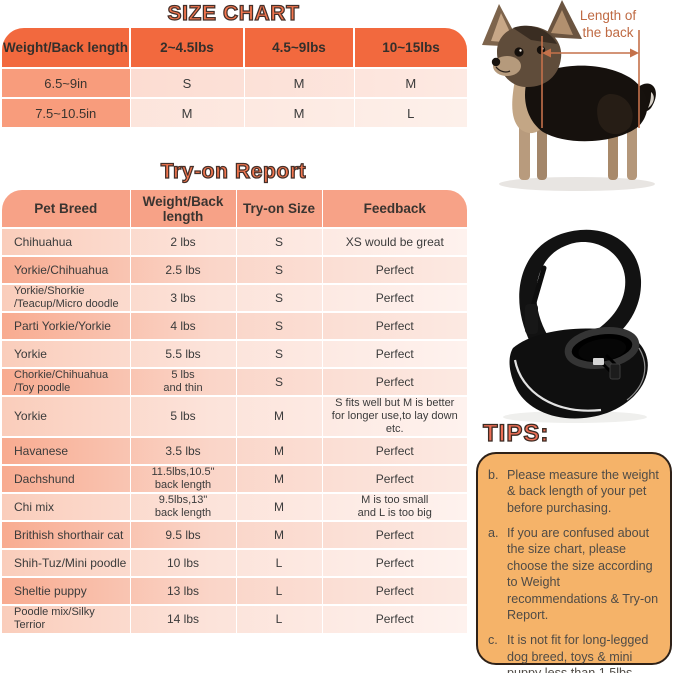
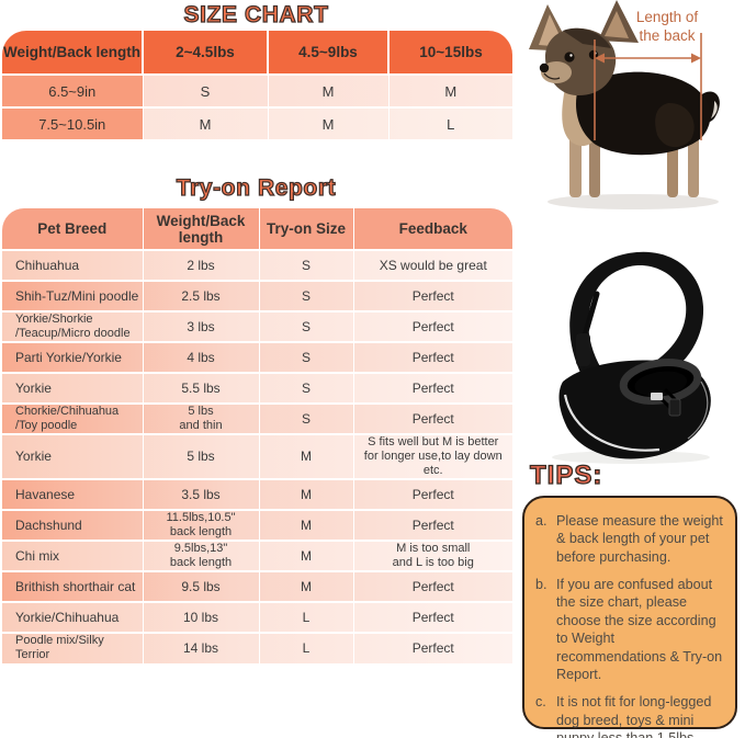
  SIZE CHART
  Weight/Back length	2~4.5lbs	4.5~9lbs	10~15lbs
  6.5~9in	S	M	M
  7.5~10.5in	M	M	L
  Try-on Report
  Pet Breed	Weight/Back length	Try-on Size	Feedback
  Chihuahua	2 lbs	S	XS would be great
- Yorkie/Chihuahua	2.5 lbs	S	Perfect
+ Shih-Tuz/Mini poodle	2.5 lbs	S	Perfect
  Yorkie/Shorkie /Teacup/Micro doodle	3 lbs	S	Perfect
  Parti Yorkie/Yorkie	4 lbs	S	Perfect
  Yorkie	5.5 lbs	S	Perfect
  Chorkie/Chihuahua /Toy poodle	5 lbs and thin	S	Perfect
  Yorkie	5 lbs	M	S fits well but M is better for longer use,to lay down etc.
  Havanese	3.5 lbs	M	Perfect
  Dachshund	11.5lbs,10.5" back length	M	Perfect
  Chi mix	9.5lbs,13" back length	M	M is too small and L is too big
  Brithish shorthair cat	9.5 lbs	M	Perfect
- Shih-Tuz/Mini poodle	10 lbs	L	Perfect
+ Yorkie/Chihuahua	10 lbs	L	Perfect
- Sheltie puppy	13 lbs	L	Perfect
  Poodle mix/Silky Terrior	14 lbs	L	Perfect
  Length of the back
  TIPS:
- b.
+ a.
  Please measure the weight & back length of your pet before purchasing.
- a.
+ b.
  If you are confused about the size chart, please choose the size according to Weight recommendations & Try-on Report.
  c.
